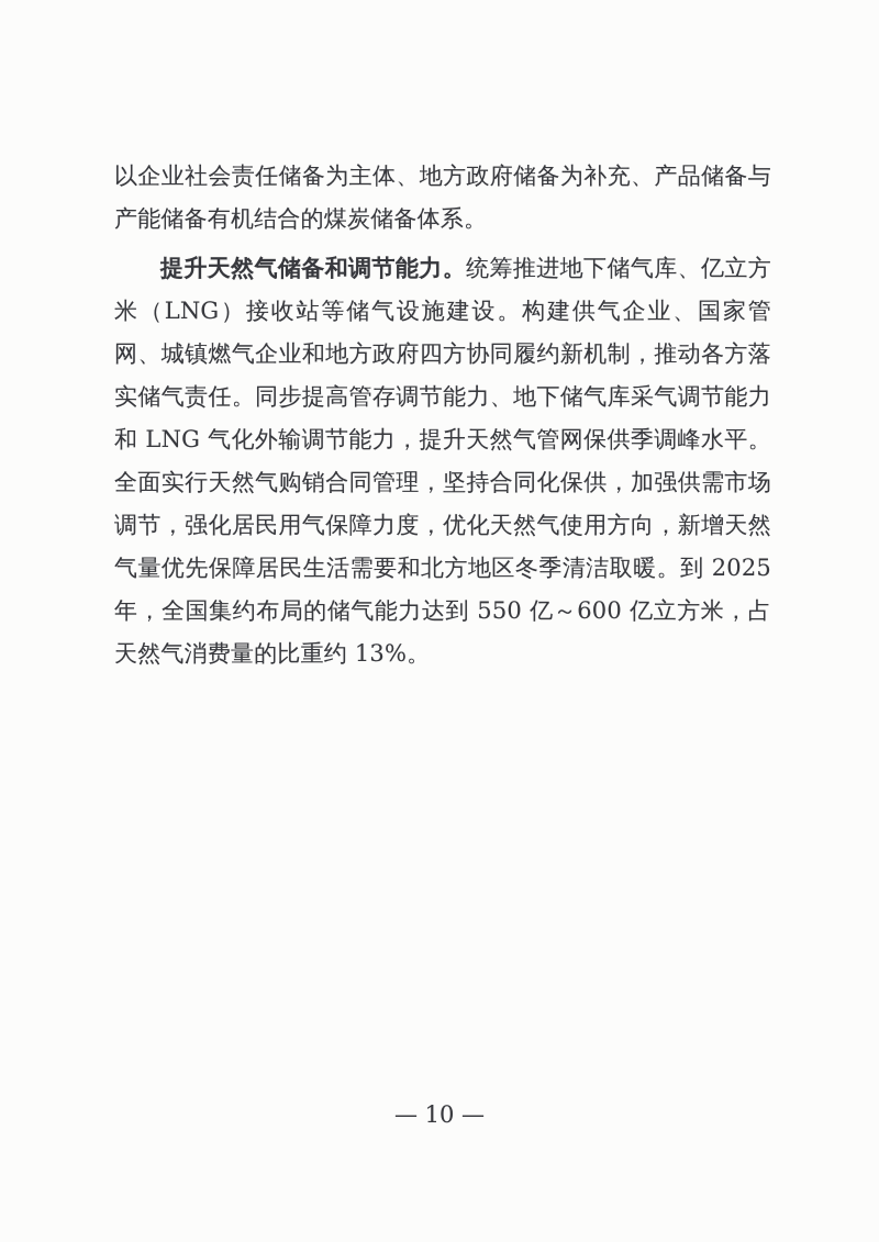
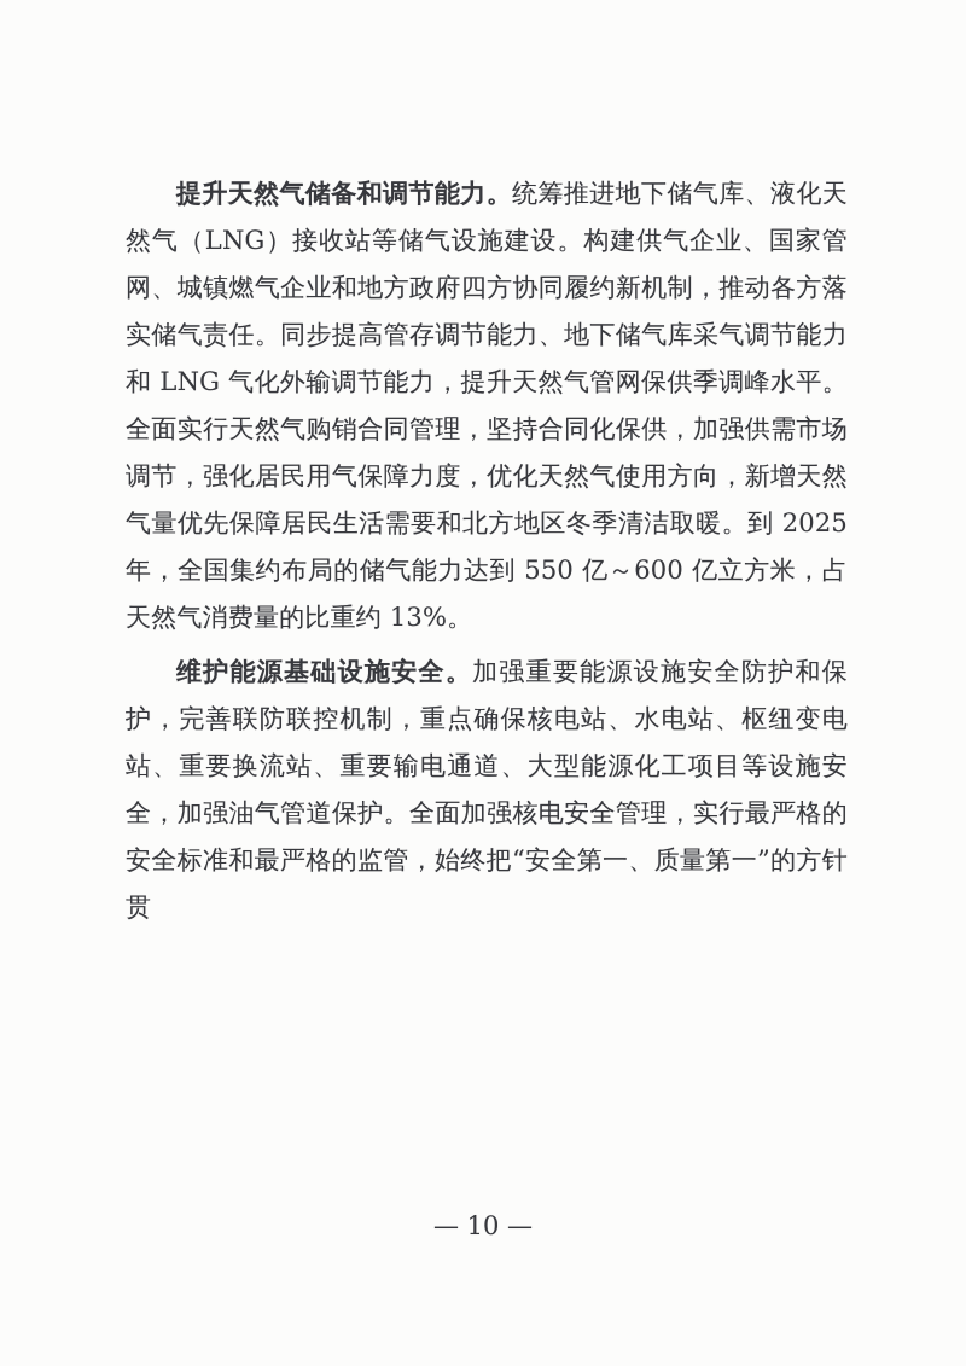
- 以企业社会责任储备为主体、地方政府储备为补充、产品储备与产能储备有机结合的煤炭储备体系。
- 提升天然气储备和调节能力。统筹推进地下储气库、亿立方米（LNG）接收站等储气设施建设。构建供气企业、国家管网、城镇燃气企业和地方政府四方协同履约新机制，推动各方落实储气责任。同步提高管存调节能力、地下储气库采气调节能力和 LNG 气化外输调节能力，提升天然气管网保供季调峰水平。全面实行天然气购销合同管理，坚持合同化保供，加强供需市场调节，强化居民用气保障力度，优化天然气使用方向，新增天然气量优先保障居民生活需要和北方地区冬季清洁取暖。到 2025 年，全国集约布局的储气能力达到 550 亿～600 亿立方米，占天然气消费量的比重约 13%。
+ 提升天然气储备和调节能力。统筹推进地下储气库、液化天然气（LNG）接收站等储气设施建设。构建供气企业、国家管网、城镇燃气企业和地方政府四方协同履约新机制，推动各方落实储气责任。同步提高管存调节能力、地下储气库采气调节能力和 LNG 气化外输调节能力，提升天然气管网保供季调峰水平。全面实行天然气购销合同管理，坚持合同化保供，加强供需市场调节，强化居民用气保障力度，优化天然气使用方向，新增天然气量优先保障居民生活需要和北方地区冬季清洁取暖。到 2025 年，全国集约布局的储气能力达到 550 亿～600 亿立方米，占天然气消费量的比重约 13%。
+ 维护能源基础设施安全。加强重要能源设施安全防护和保护，完善联防联控机制，重点确保核电站、水电站、枢纽变电站、重要换流站、重要输电通道、大型能源化工项目等设施安全，加强油气管道保护。全面加强核电安全管理，实行最严格的安全标准和最严格的监管，始终把“安全第一、质量第一”的方针贯
  — 10 —
